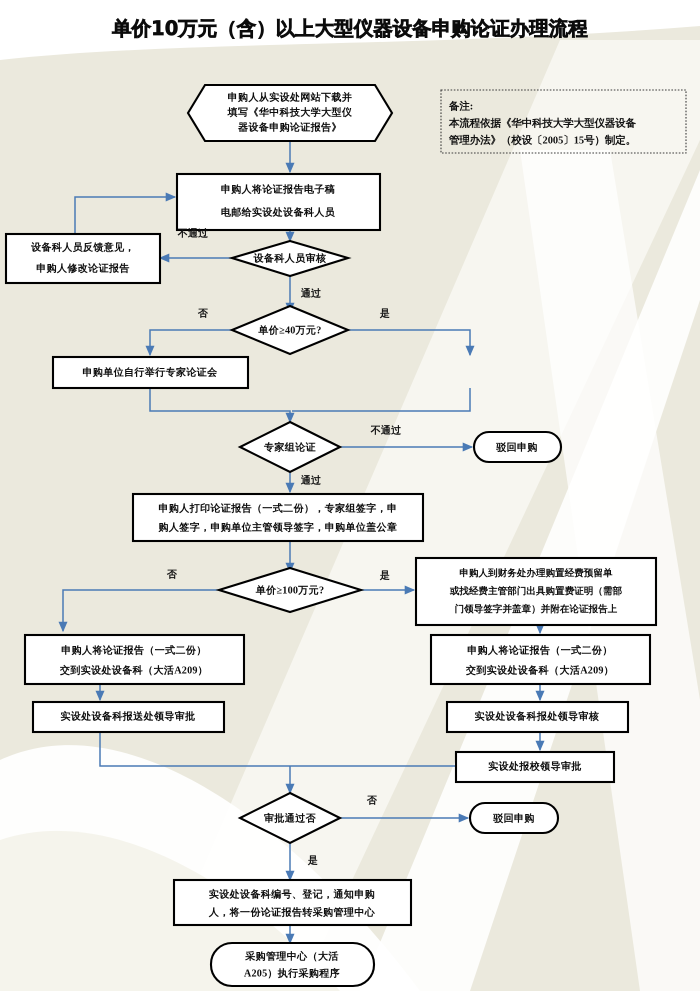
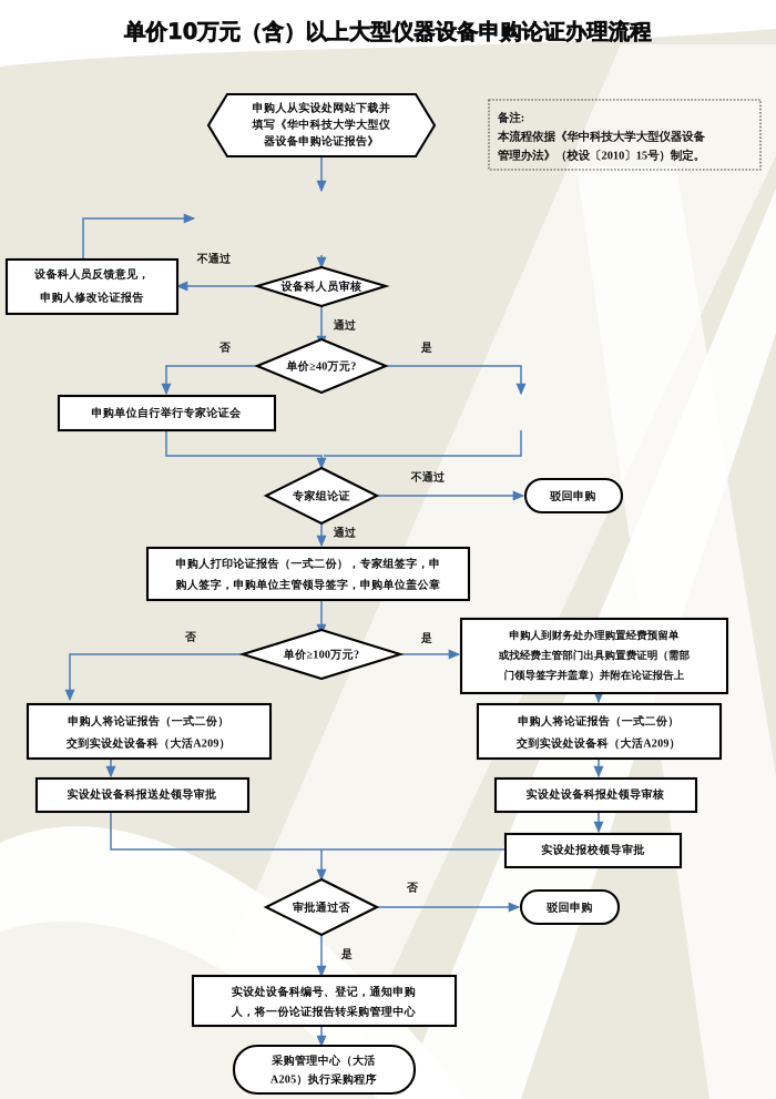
  单价10万元（含）以上大型仪器设备申购论证办理流程
  备注:
  本流程依据《华中科技大学大型仪器设备
- 管理办法》（校设〔2005〕15号）制定。
+ 管理办法》（校设〔2010〕15号）制定。
  申购人从实设处网站下载并
  填写《华中科技大学大型仪
  器设备申购论证报告》
- 申购人将论证报告电子稿
- 电邮给实设处设备科人员
  设备科人员审核
  设备科人员反馈意见，
  申购人修改论证报告
  单价≥40万元?
  申购单位自行举行专家论证会
  专家组论证
  驳回申购
  申购人打印论证报告（一式二份），专家组签字，申
  购人签字，申购单位主管领导签字，申购单位盖公章
  单价≥100万元?
  申购人到财务处办理购置经费预留单
  或找经费主管部门出具购置费证明（需部
  门领导签字并盖章）并附在论证报告上
  申购人将论证报告（一式二份）
  交到实设处设备科（大活A209）
  申购人将论证报告（一式二份）
  交到实设处设备科（大活A209）
  实设处设备科报送处领导审批
  实设处设备科报处领导审核
  实设处报校领导审批
  审批通过否
  驳回申购
  实设处设备科编号、登记，通知申购
  人，将一份论证报告转采购管理中心
  采购管理中心（大活
  A205）执行采购程序
  不通过
  通过
  否
  是
  不通过
  通过
  否
  是
  否
  是
